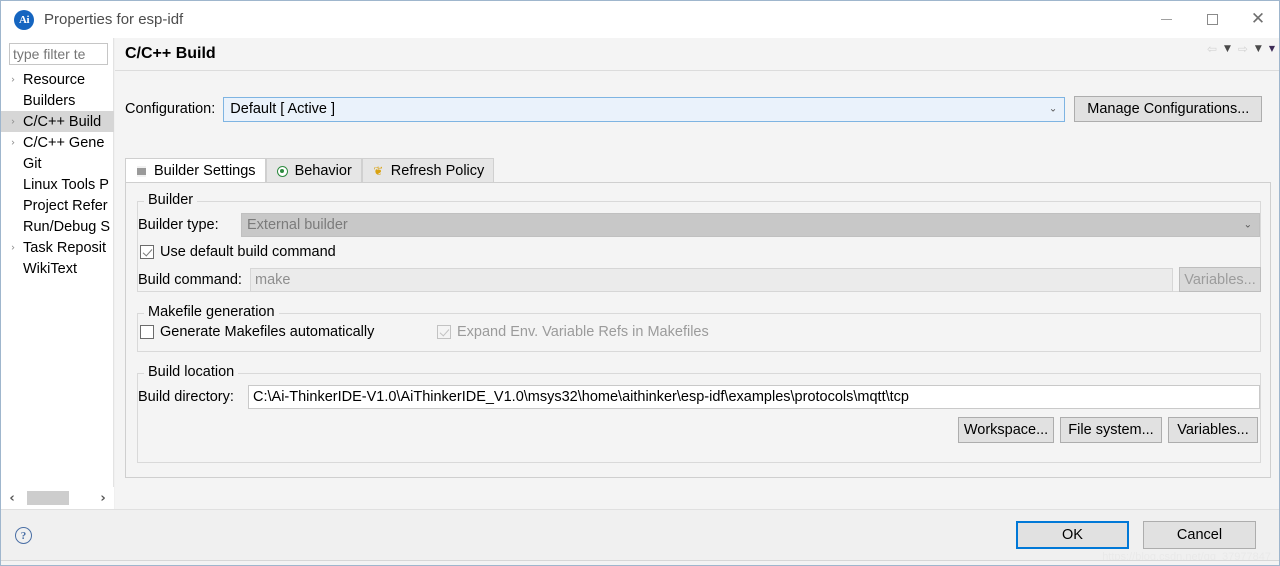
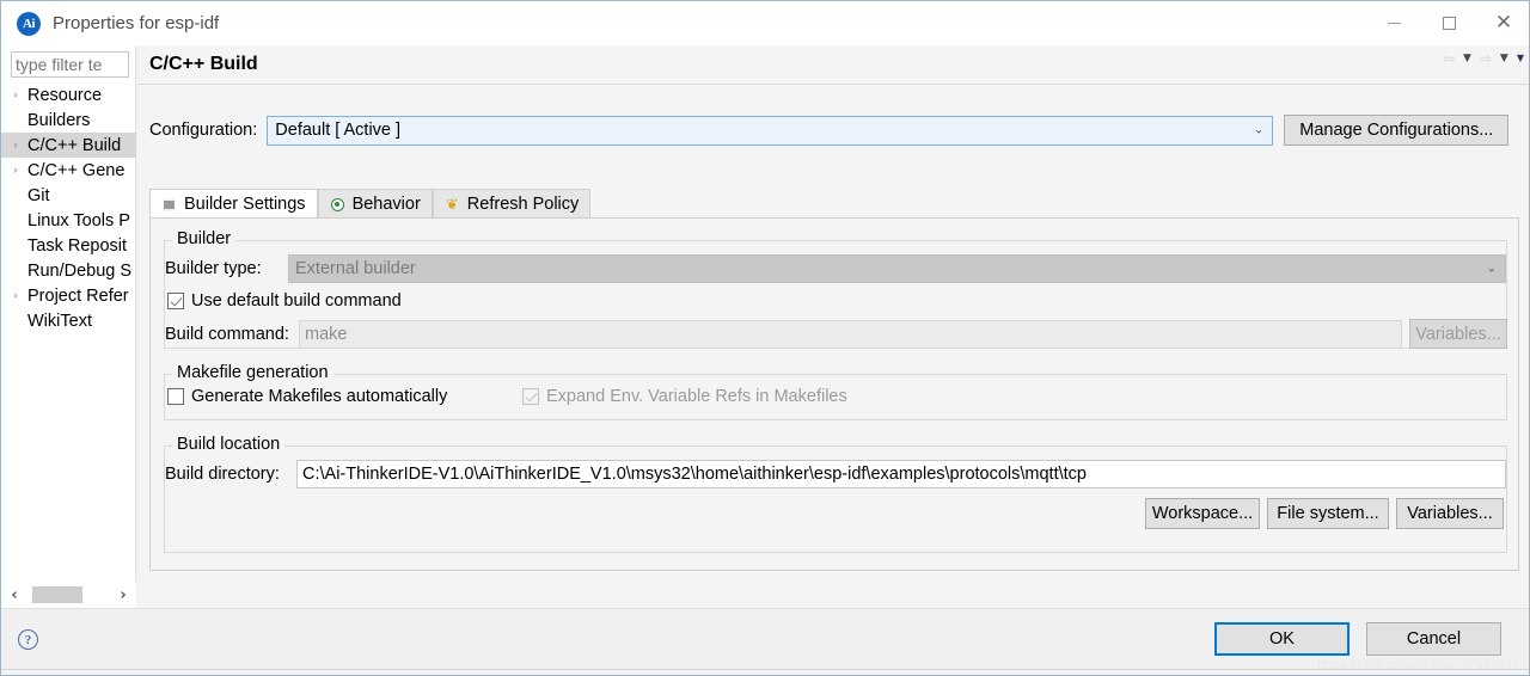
  Ai
  Properties for esp-idf
  ✕
  type filter te
  ›
  Resource
  Builders
  ›
  C/C++ Build
  ›
  C/C++ Gene
  Git
  Linux Tools P
- Project Refer
+ Task Reposit
  Run/Debug S
  ›
- Task Reposit
+ Project Refer
  WikiText
  ‹
  ›
  C/C++ Build
  ⇦
  ▼
  ⇨
  ▼
  ▼
  Configuration:
  Default [ Active ]
  ⌄
  Manage Configurations...
  Builder Settings
  Behavior
  ❦
  Refresh Policy
  Builder
  Builder type:
  External builder
  ⌄
  Use default build command
  Build command:
  make
  Variables...
  Makefile generation
  Generate Makefiles automatically
  Expand Env. Variable Refs in Makefiles
  Build location
  Build directory:
  C:\Ai-ThinkerIDE-V1.0\AiThinkerIDE_V1.0\msys32\home\aithinker\esp-idf\examples\protocols\mqtt\tcp
  Workspace...
  File system...
  Variables...
  ?
  OK
  Cancel
  https://blog.csdn.net/qq_37977847
